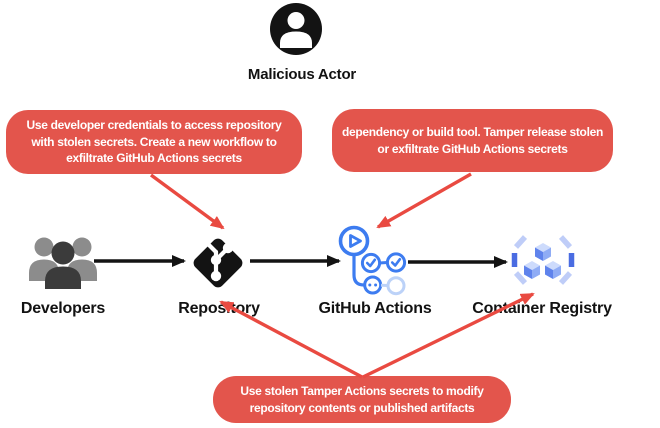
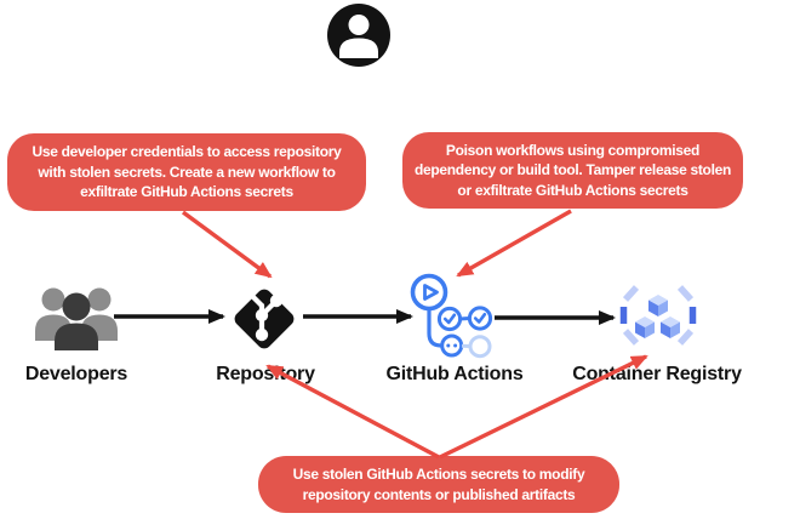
- Malicious Actor
  Use developer credentials to access repository
  with stolen secrets. Create a new workflow to
  exfiltrate GitHub Actions secrets
+ Poison workflows using compromised
  dependency or build tool. Tamper release stolen
  or exfiltrate GitHub Actions secrets
- Use stolen Tamper Actions secrets to modify
+ Use stolen GitHub Actions secrets to modify
  repository contents or published artifacts
  Developers
  Reposiory
  GitHub Actions
  Conainer Registry
